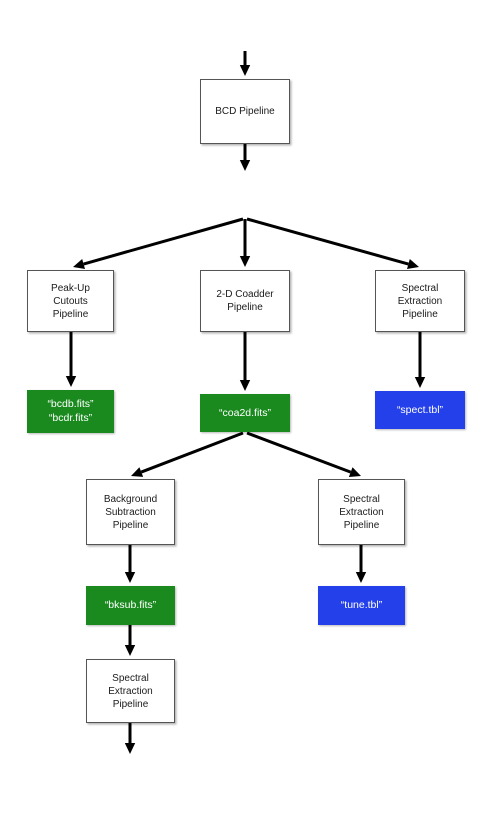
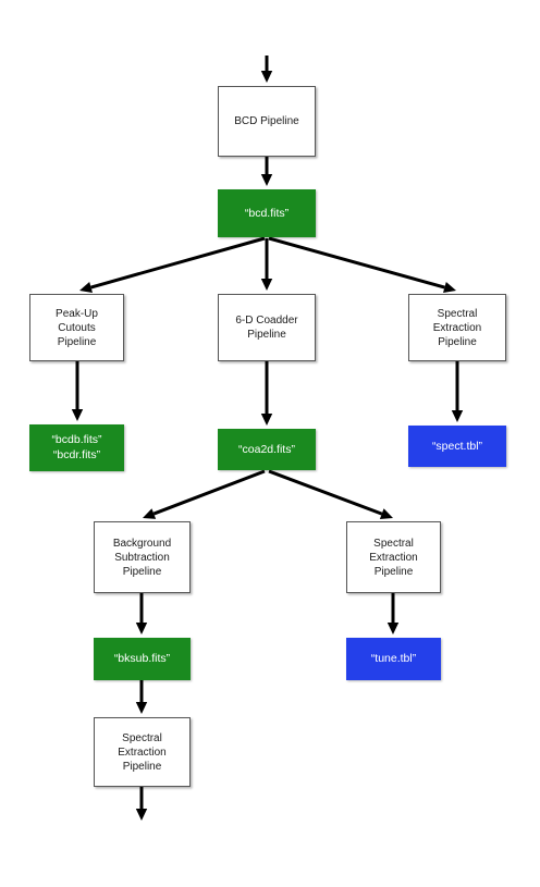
  BCD Pipeline
+ “bcd.fits”
  Peak-Up
  Cutouts
  Pipeline
- 2-D Coadder
+ 6-D Coadder
  Pipeline
  Spectral
  Extraction
  Pipeline
  “bcdb.fits”
  “bcdr.fits”
  “coa2d.fits”
  “spect.tbl”
  Background
  Subtraction
  Pipeline
  Spectral
  Extraction
  Pipeline
  “bksub.fits”
  “tune.tbl”
  Spectral
  Extraction
  Pipeline
